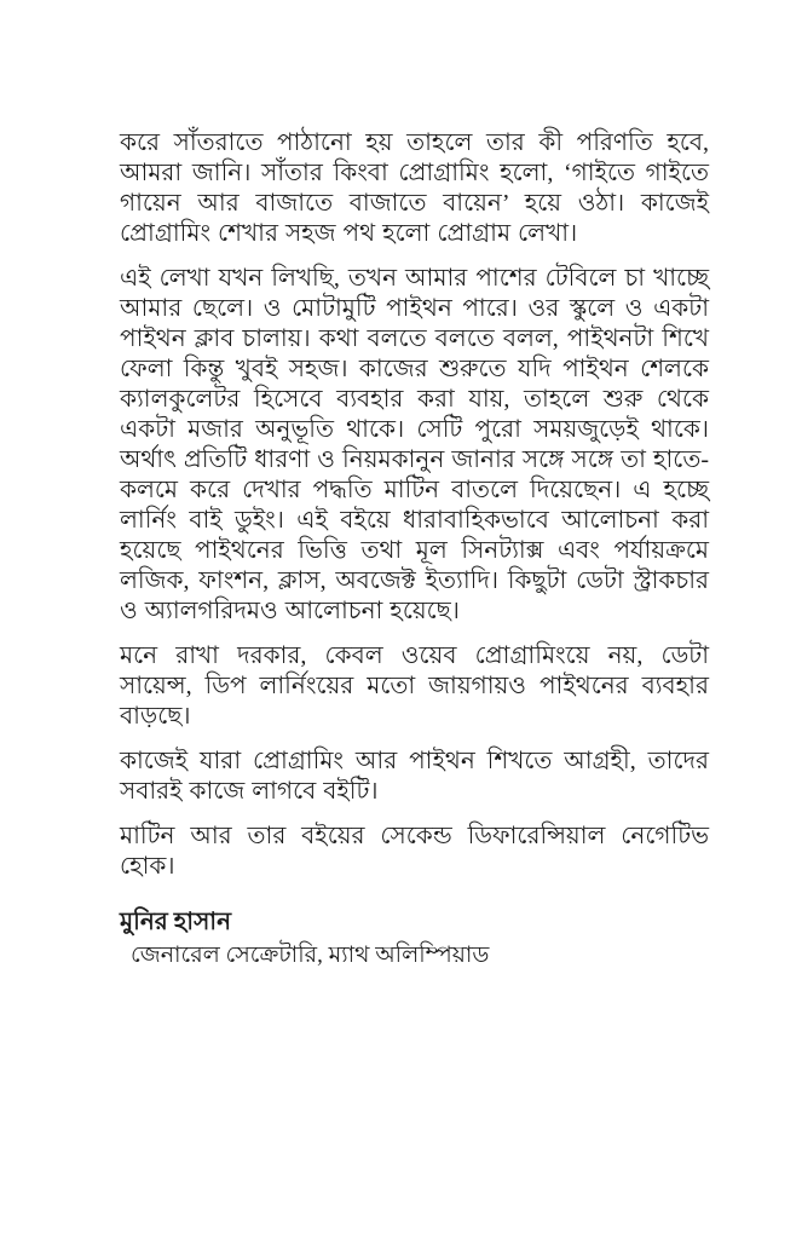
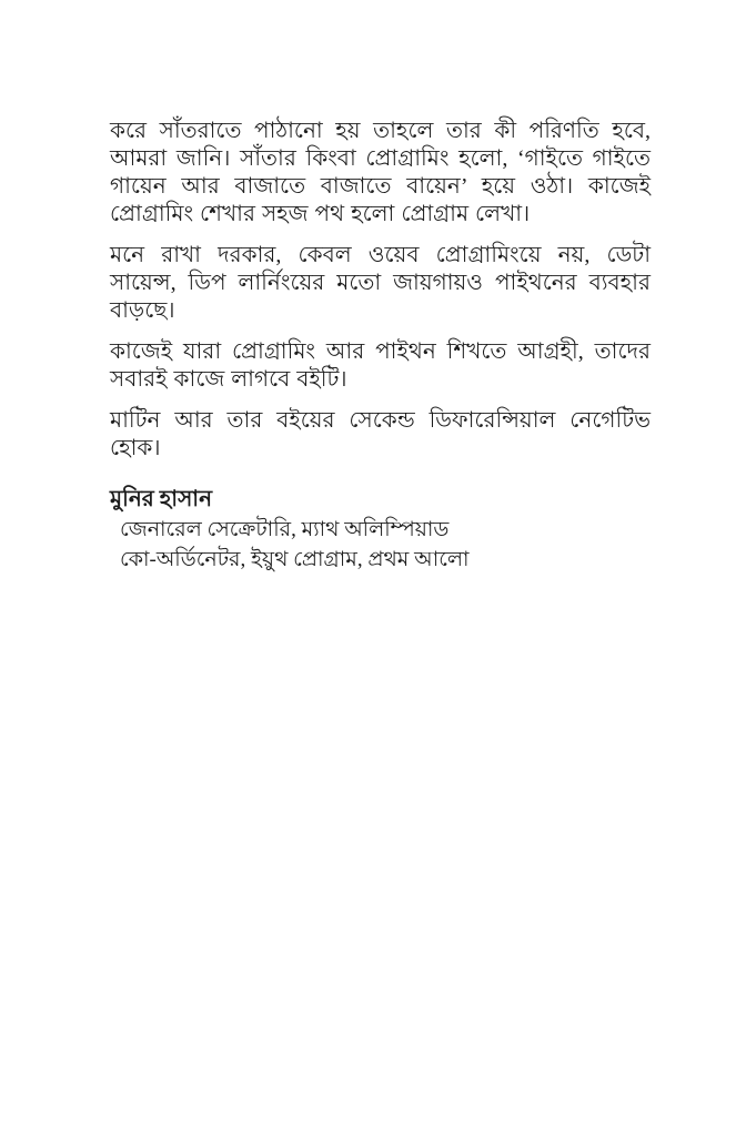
  করে সাঁতরাতে পাঠানো হয় তাহলে তার কী পরিণতি হবে, আমরা জানি। সাঁতার কিংবা প্রোগ্রামিং হলো, ‘গাইতে গাইতে গায়েন আর বাজাতে বাজাতে বায়েন’ হয়ে ওঠা। কাজেই প্রোগ্রামিং শেখার সহজ পথ হলো প্রোগ্রাম লেখা।
- এই লেখা যখন লিখছি, তখন আমার পাশের টেবিলে চা খাচ্ছে আমার ছেলে। ও মোটামুটি পাইথন পারে। ওর স্কুলে ও একটা পাইথন ক্লাব চালায়। কথা বলতে বলতে বলল, পাইথনটা শিখে ফেলা কিন্তু খুবই সহজ। কাজের শুরুতে যদি পাইথন শেলকে ক্যালকুলেটর হিসেবে ব্যবহার করা যায়, তাহলে শুরু থেকে একটা মজার অনুভূতি থাকে। সেটি পুরো সময়জুড়েই থাকে। অর্থাৎ প্রতিটি ধারণা ও নিয়মকানুন জানার সঙ্গে সঙ্গে তা হাতে-কলমে করে দেখার পদ্ধতি মাটিন বাতলে দিয়েছেন। এ হচ্ছে লার্নিং বাই ডুইং। এই বইয়ে ধারাবাহিকভাবে আলোচনা করা হয়েছে পাইথনের ভিত্তি তথা মূল সিনট্যাক্স এবং পর্যায়ক্রমে লজিক, ফাংশন, ক্লাস, অবজেক্ট ইত্যাদি। কিছুটা ডেটা স্ট্রাকচার ও অ্যালগরিদমও আলোচনা হয়েছে।
  মনে রাখা দরকার, কেবল ওয়েব প্রোগ্রামিংয়ে নয়, ডেটা সায়েন্স, ডিপ লার্নিংয়ের মতো জায়গায়ও পাইথনের ব্যবহার বাড়ছে।
  কাজেই যারা প্রোগ্রামিং আর পাইথন শিখতে আগ্রহী, তাদের সবারই কাজে লাগবে বইটি।
  মাটিন আর তার বইয়ের সেকেন্ড ডিফারেন্সিয়াল নেগেটিভ হোক।
  মুনির হাসান
  জেনারেল সেক্রেটারি, ম্যাথ অলিম্পিয়াড
+ কো-অর্ডিনেটর, ইয়ুথ প্রোগ্রাম, প্রথম আলো
